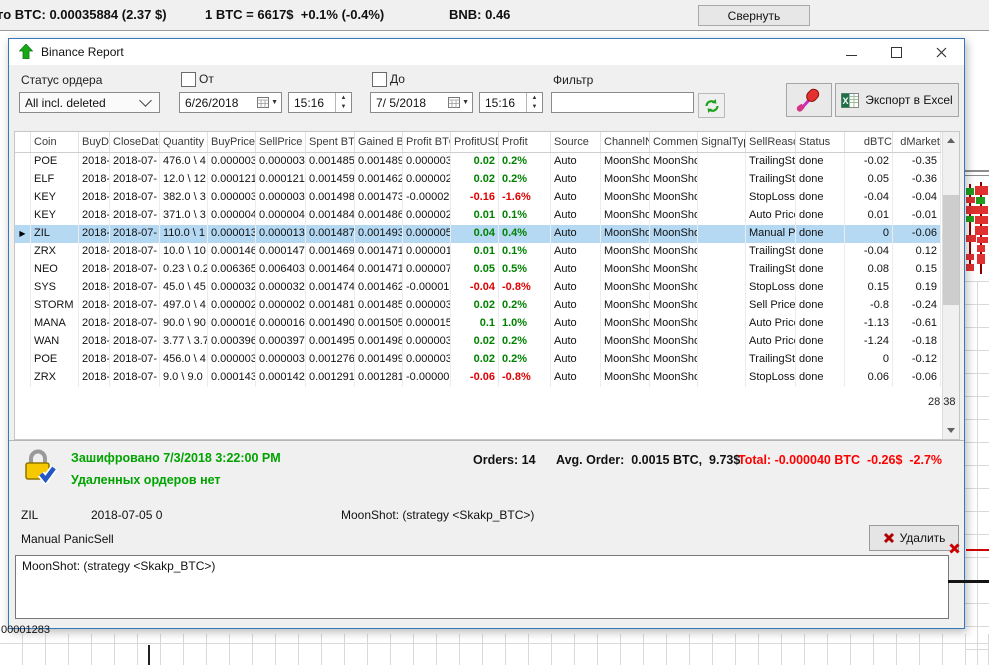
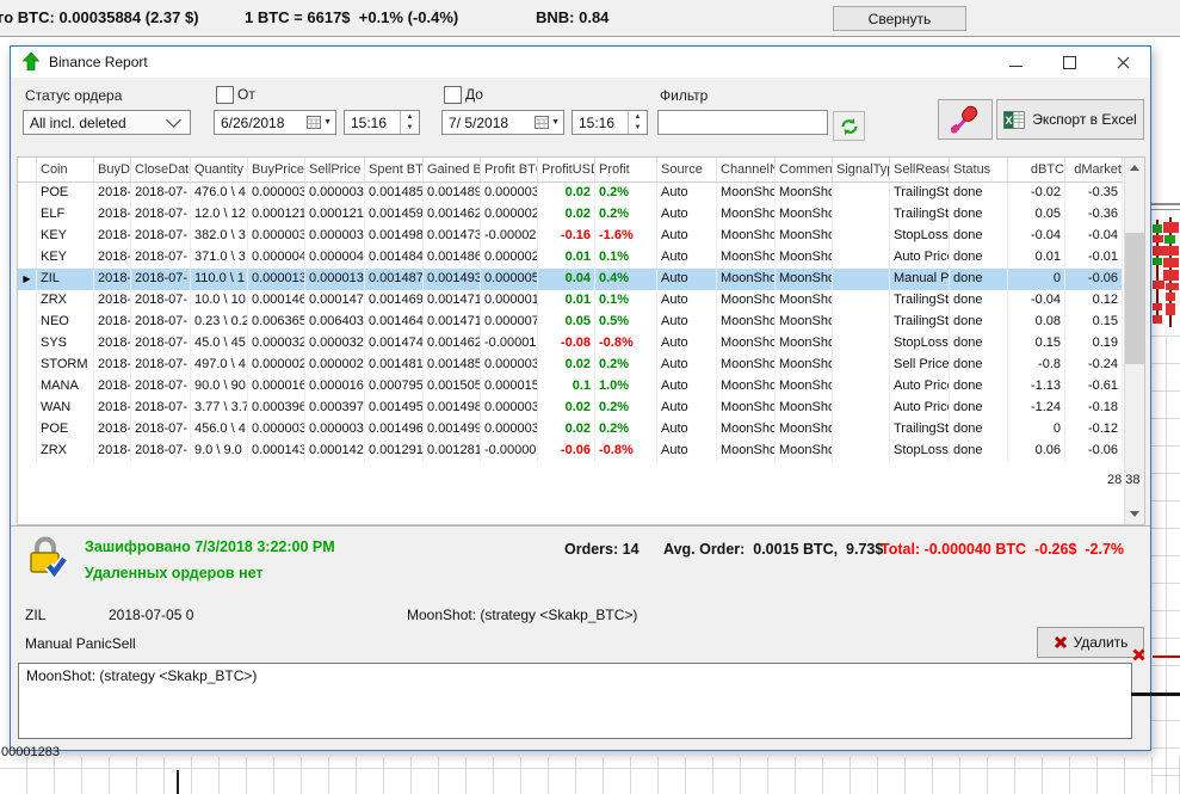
  го BTC: 0.00035884 (2.37 $)
  1 BTC = 6617$ +0.1% (-0.4%)
- BNB: 0.46
+ BNB: 0.84
  Свернуть
  28 38
  00001283
  Binance Report
  Статус ордера
  All incl. deleted
  От
  6/26/2018
  15:16
  До
  7/ 5/2018
  15:16
  Фильтр
  X
  Экспорт в Excel
  Coin BuyD CloseDat Quantity BuyPrice SellPrice Spent BT Gained B Profit BT ProfitUSDProfit Source ChannelNCommen SignalTy SellReas Status dBTC dMarket
  POE 2018- 2018-07- 476.0 \ 4 0.000003 0.000003 0.001485 0.001489 0.000003 0.02 0.2% Auto MoonSho MoonSho TrailingSt done -0.02 -0.35
  ELF 2018- 2018-07- 12.0 \ 12 0.000121 0.000121 0.001459 0.001462 0.000002 0.02 0.2% Auto MoonSho MoonSho TrailingSt done 0.05 -0.36
  KEY 2018- 2018-07- 382.0 \ 3 0.000003 0.000003 0.001498 0.001473 -0.00002 -0.16 -1.6% Auto MoonSho MoonSho StopLoss done -0.04 -0.04
  KEY 2018- 2018-07- 371.0 \ 3 0.000004 0.000004 0.001484 0.001486 0.000002 0.01 0.1% Auto MoonSho MoonSho Auto Pric done 0.01 -0.01
  ▶ ZIL 2018- 2018-07- 110.0 \ 1 0.000013 0.000013 0.001487 0.001493 0.000005 0.04 0.4% Auto MoonSho MoonSho Manual P done 0 -0.06
  ZRX 2018- 2018-07- 10.0 \ 10 0.000146 0.000147 0.001469 0.001471 0.000001 0.01 0.1% Auto MoonSho MoonSho TrailingSt done -0.04 0.12
  NEO 2018- 2018-07- 0.23 \ 0.2 0.006365 0.006403 0.001464 0.001471 0.000007 0.05 0.5% Auto MoonSho MoonSho TrailingSt done 0.08 0.15
- SYS 2018- 2018-07- 45.0 \ 45 0.000032 0.000032 0.001474 0.001462 -0.00001 -0.04 -0.8% Auto MoonSho MoonSho StopLoss done 0.15 0.19
+ SYS 2018- 2018-07- 45.0 \ 45 0.000032 0.000032 0.001474 0.001462 -0.00001 -0.08 -0.8% Auto MoonSho MoonSho StopLoss done 0.15 0.19
  STORM 2018- 2018-07- 497.0 \ 4 0.000002 0.000002 0.001481 0.001485 0.000003 0.02 0.2% Auto MoonSho MoonSho Sell Price done -0.8 -0.24
- MANA 2018- 2018-07- 90.0 \ 90 0.000016 0.000016 0.001490 0.001505 0.000015 0.1 1.0% Auto MoonSho MoonSho Auto Pric done -1.13 -0.61
+ MANA 2018- 2018-07- 90.0 \ 90 0.000016 0.000016 0.000795 0.001505 0.000015 0.1 1.0% Auto MoonSho MoonSho Auto Pric done -1.13 -0.61
  WAN 2018- 2018-07- 3.77 \ 3.7 0.000396 0.000397 0.001495 0.001498 0.000003 0.02 0.2% Auto MoonSho MoonSho Auto Pric done -1.24 -0.18
- POE 2018- 2018-07- 456.0 \ 4 0.000003 0.000003 0.001276 0.001499 0.000003 0.02 0.2% Auto MoonSho MoonSho TrailingSt done 0 -0.12
+ POE 2018- 2018-07- 456.0 \ 4 0.000003 0.000003 0.001496 0.001499 0.000003 0.02 0.2% Auto MoonSho MoonSho TrailingSt done 0 -0.12
  ZRX 2018- 2018-07- 9.0 \ 9.0 0.000143 0.000142 0.001291 0.001281 -0.00000 -0.06 -0.8% Auto MoonSho MoonSho StopLoss done 0.06 -0.06
  Зашифровано 7/3/2018 3:22:00 PM
  Удаленных ордеров нет
  Orders: 14
  Avg. Order: 0.0015 BTC, 9.73$
  Total: -0.000040 BTC -0.26$ -2.7%
  ZIL
  2018-07-05 0
  MoonShot: (strategy <Skakp_BTC>)
  Manual PanicSell
  Удалить
  MoonShot: (strategy <Skakp_BTC>)
